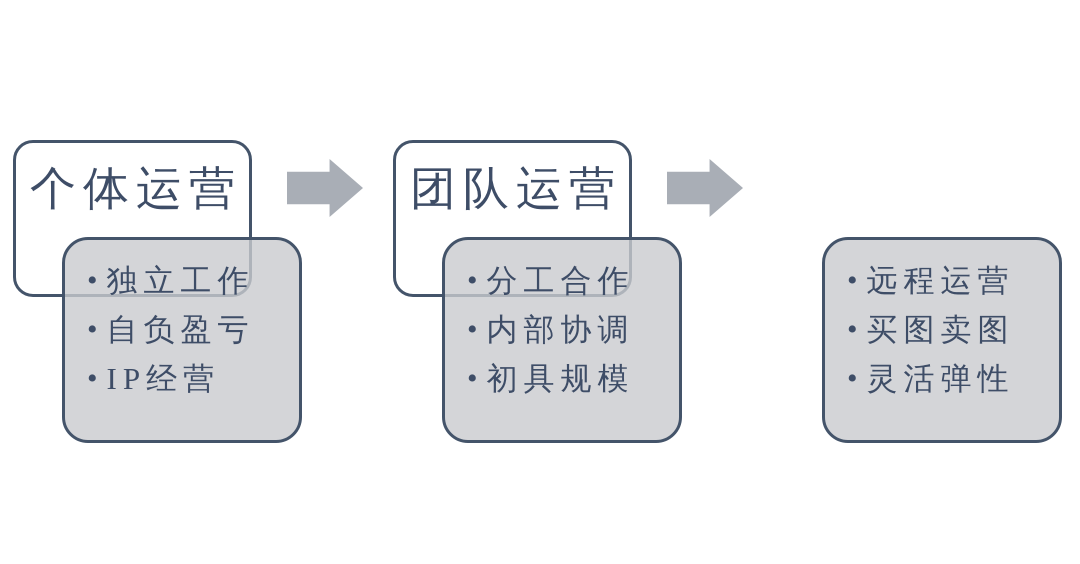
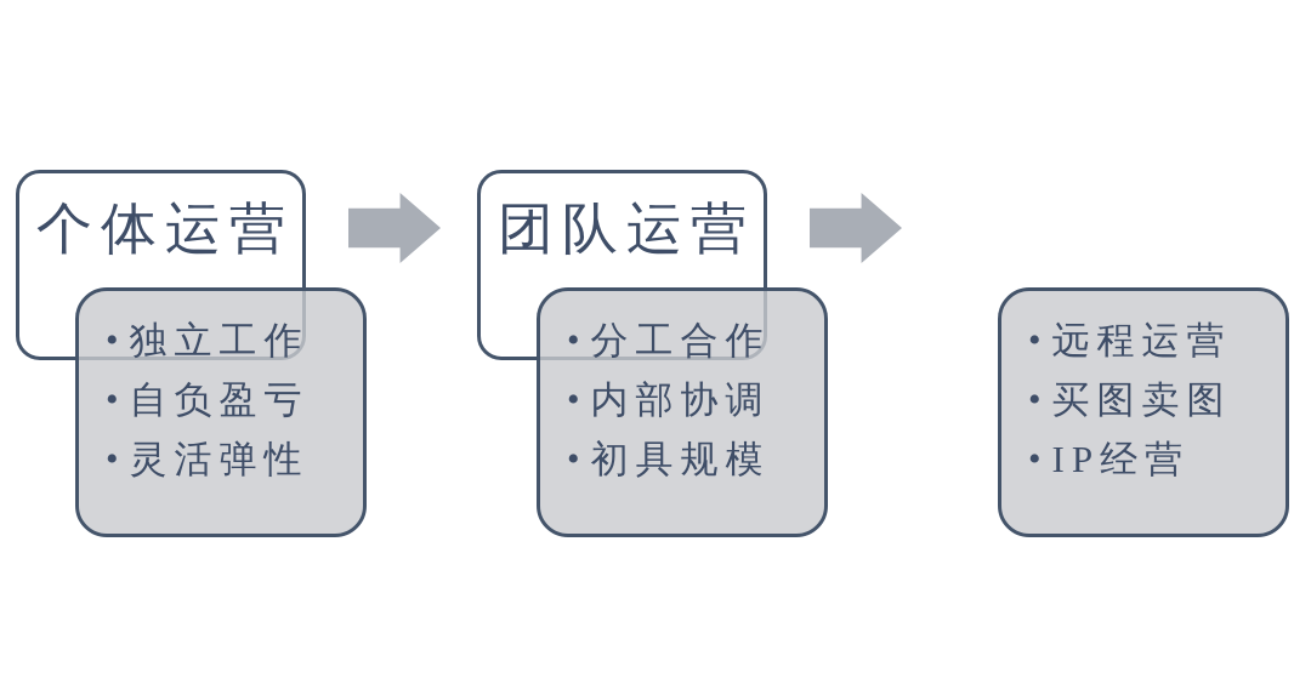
  个体运营
  •
  独立工作
  •
  自负盈亏
  •
- IP经营
+ 灵活弹性
  团队运营
  •
  分工合作
  •
  内部协调
  •
  初具规模
  •
  远程运营
  •
  买图卖图
  •
- 灵活弹性
+ IP经营
